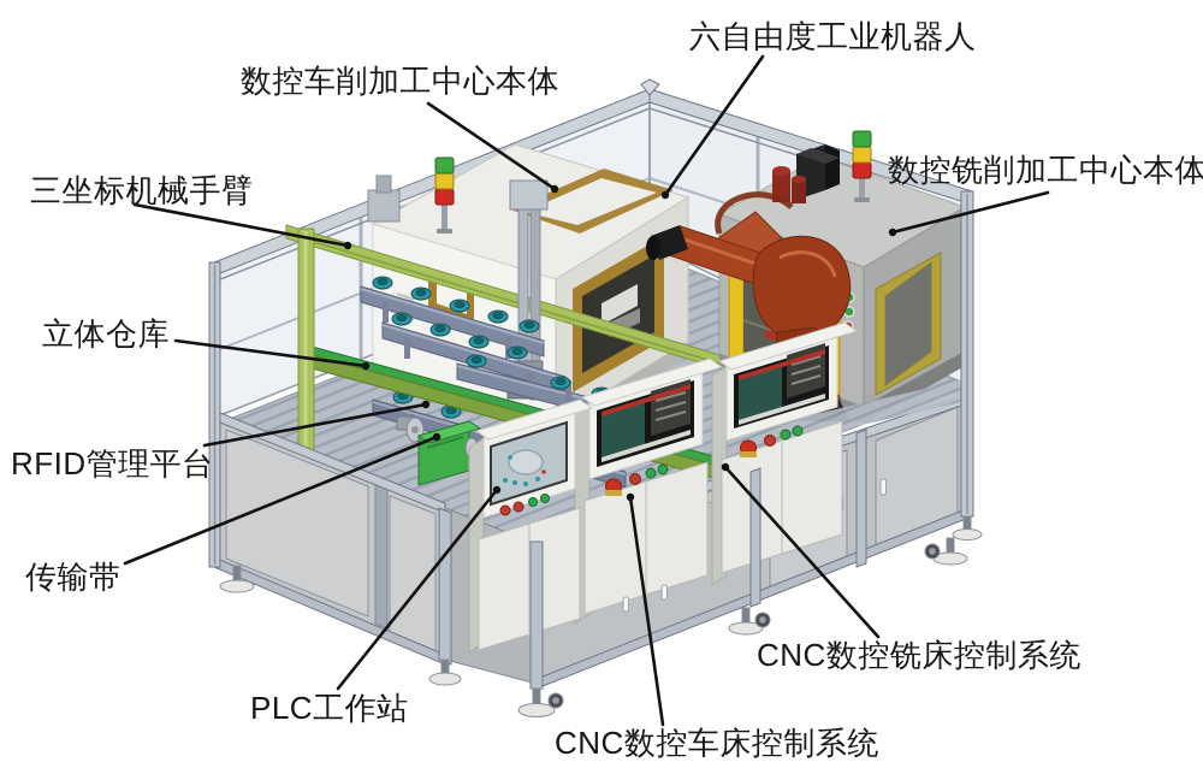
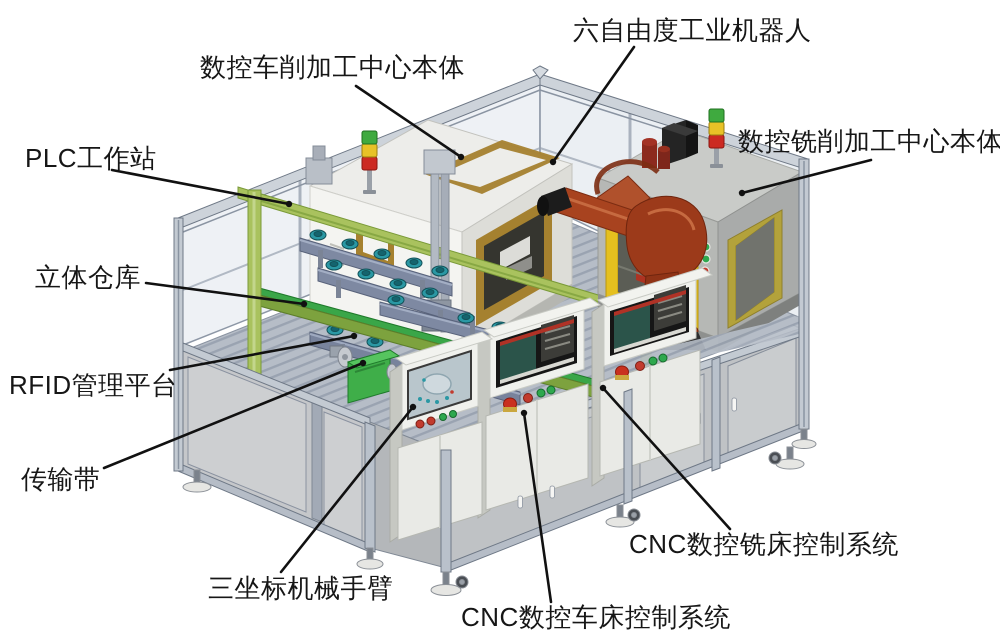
  数控车削加工中心本体
  六自由度工业机器人
  数控铣削加工中心本体
- 三坐标机械手臂
+ PLC工作站
  立体仓库
  RFID管理平台
  传输带
- PLC工作站
+ 三坐标机械手臂
  CNC数控铣床控制系统
  CNC数控车床控制系统
